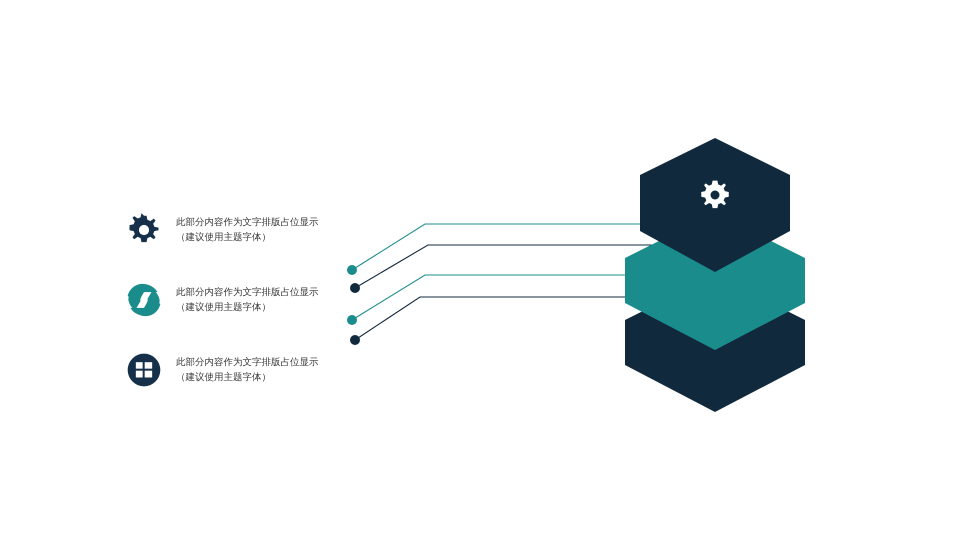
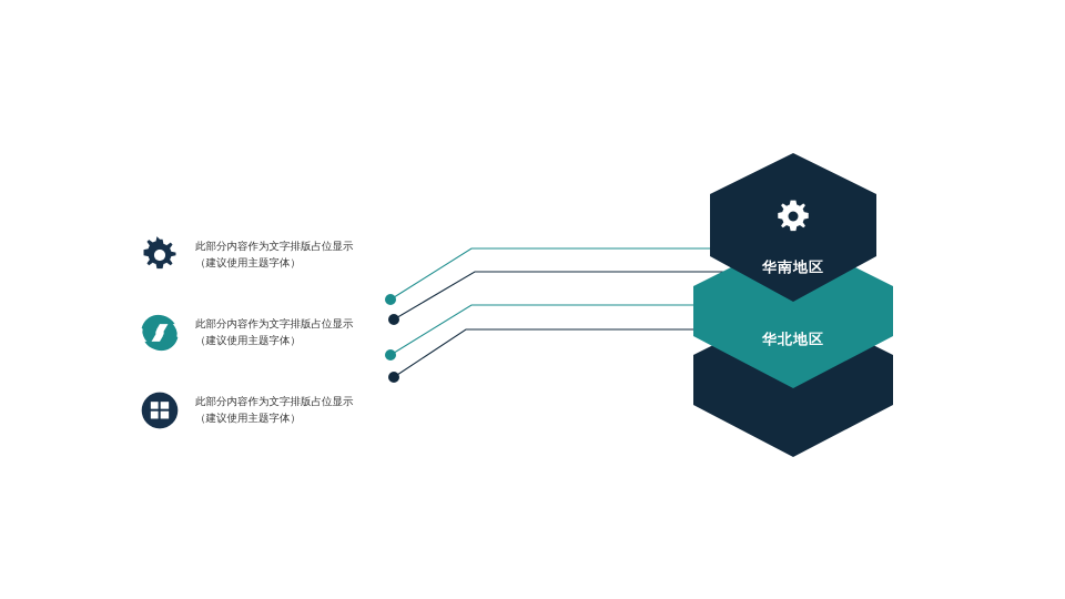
  此部分内容作为文字排版占位显示
  （建议使用主题字体）
  此部分内容作为文字排版占位显示
  （建议使用主题字体）
  此部分内容作为文字排版占位显示
  （建议使用主题字体）
+ 华南地区
+ 华北地区
